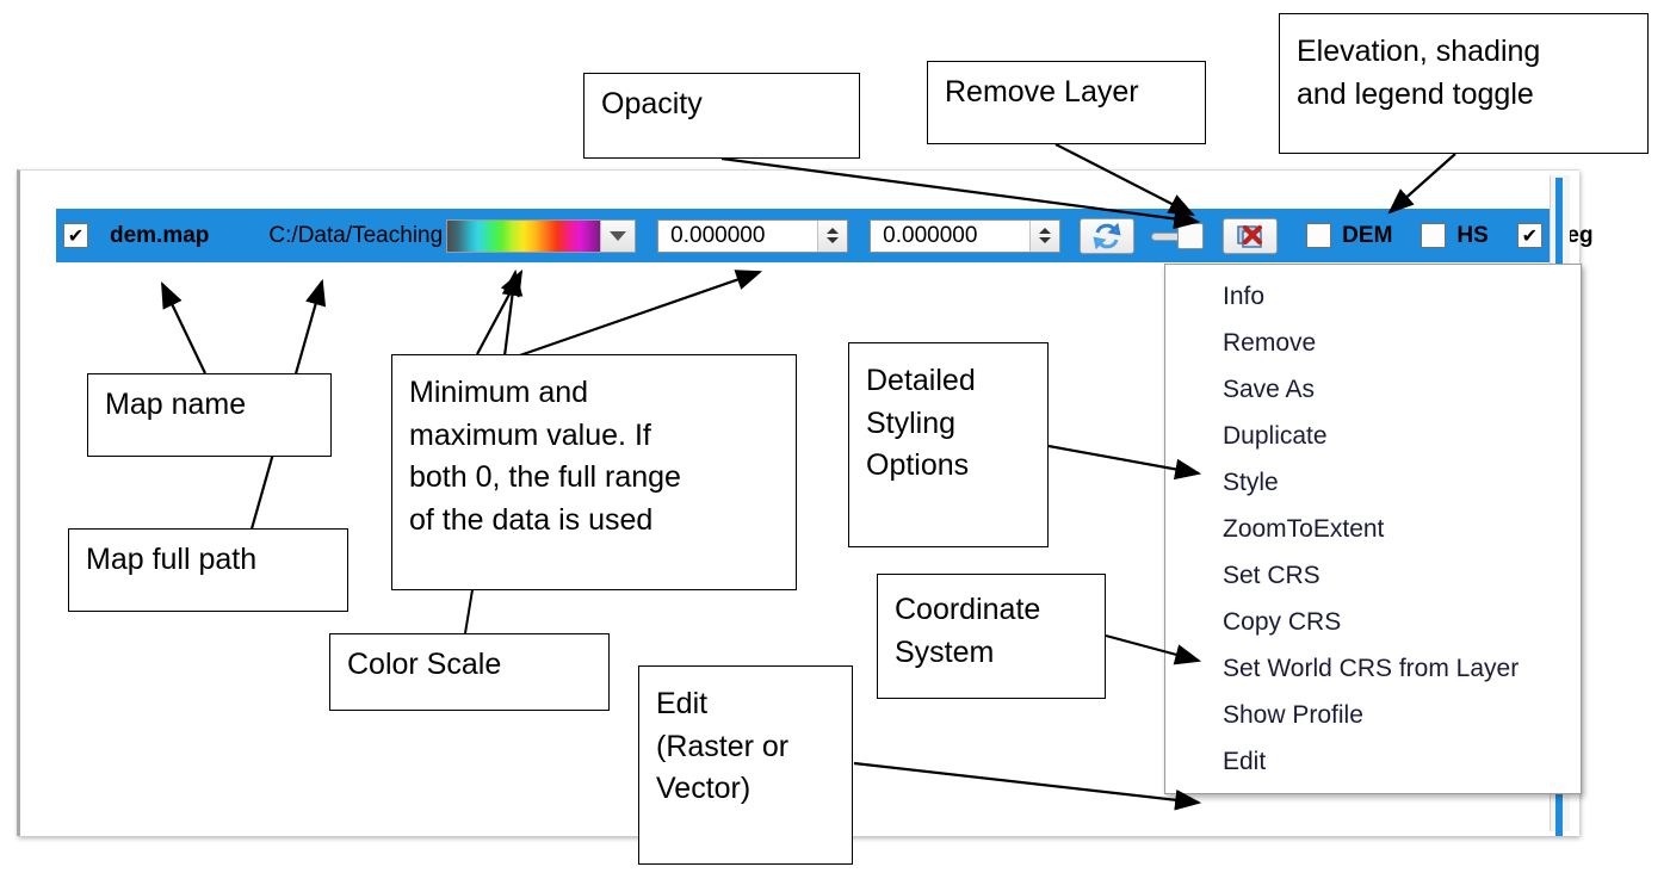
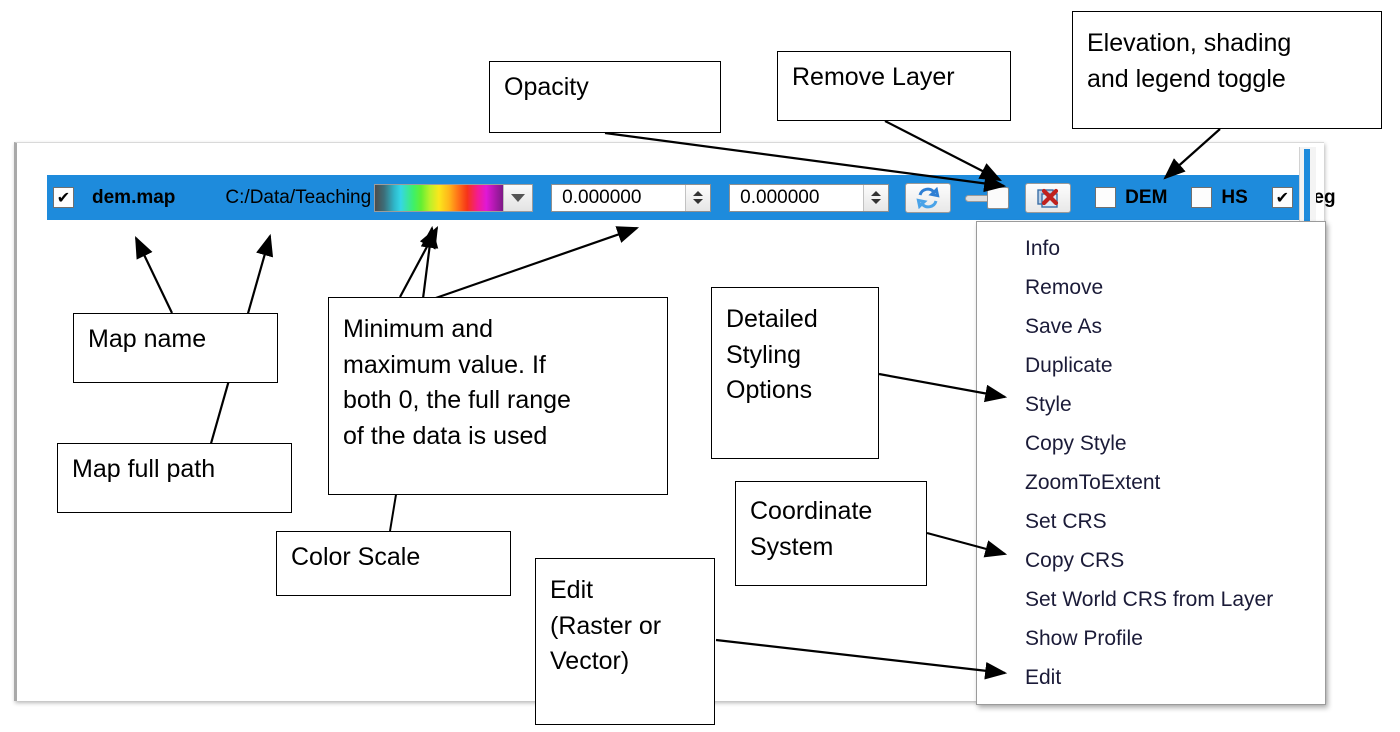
  dem.map
  C:/Data/Teaching
  0.000000
  0.000000
  DEM
  HS
  Info
  Remove
  Save As
  Duplicate
  Style
+ Copy Style
  ZoomToExtent
  Set CRS
  Copy CRS
  Set World CRS from Layer
  Show Profile
  Edit
  Opacity
  Remove Layer
  Elevation, shading
  and legend toggle
  Map name
  Map full path
  Minimum and
  maximum value. If
  both 0, the full range
  of the data is used
  Color Scale
  Detailed
  Styling
  Options
  Coordinate
  System
  Edit
  (Raster or
  Vector)
